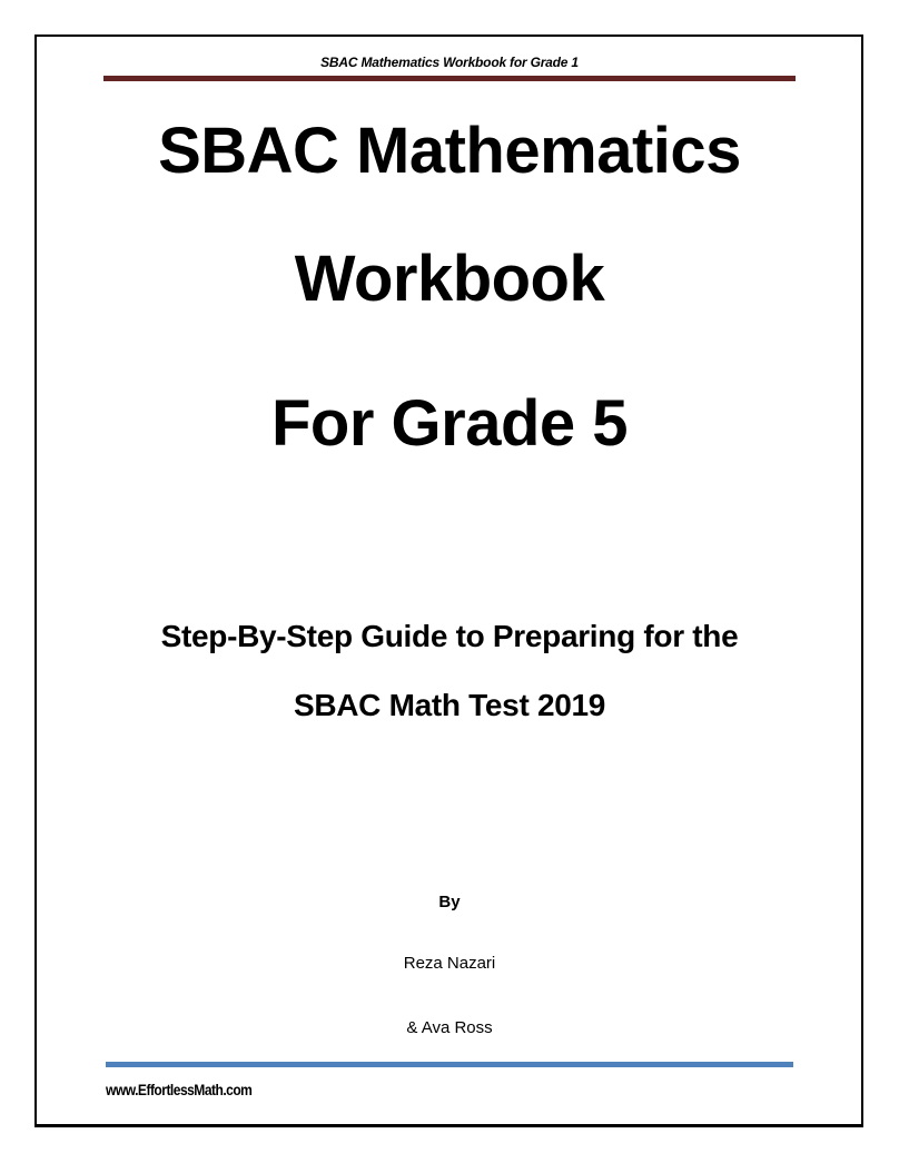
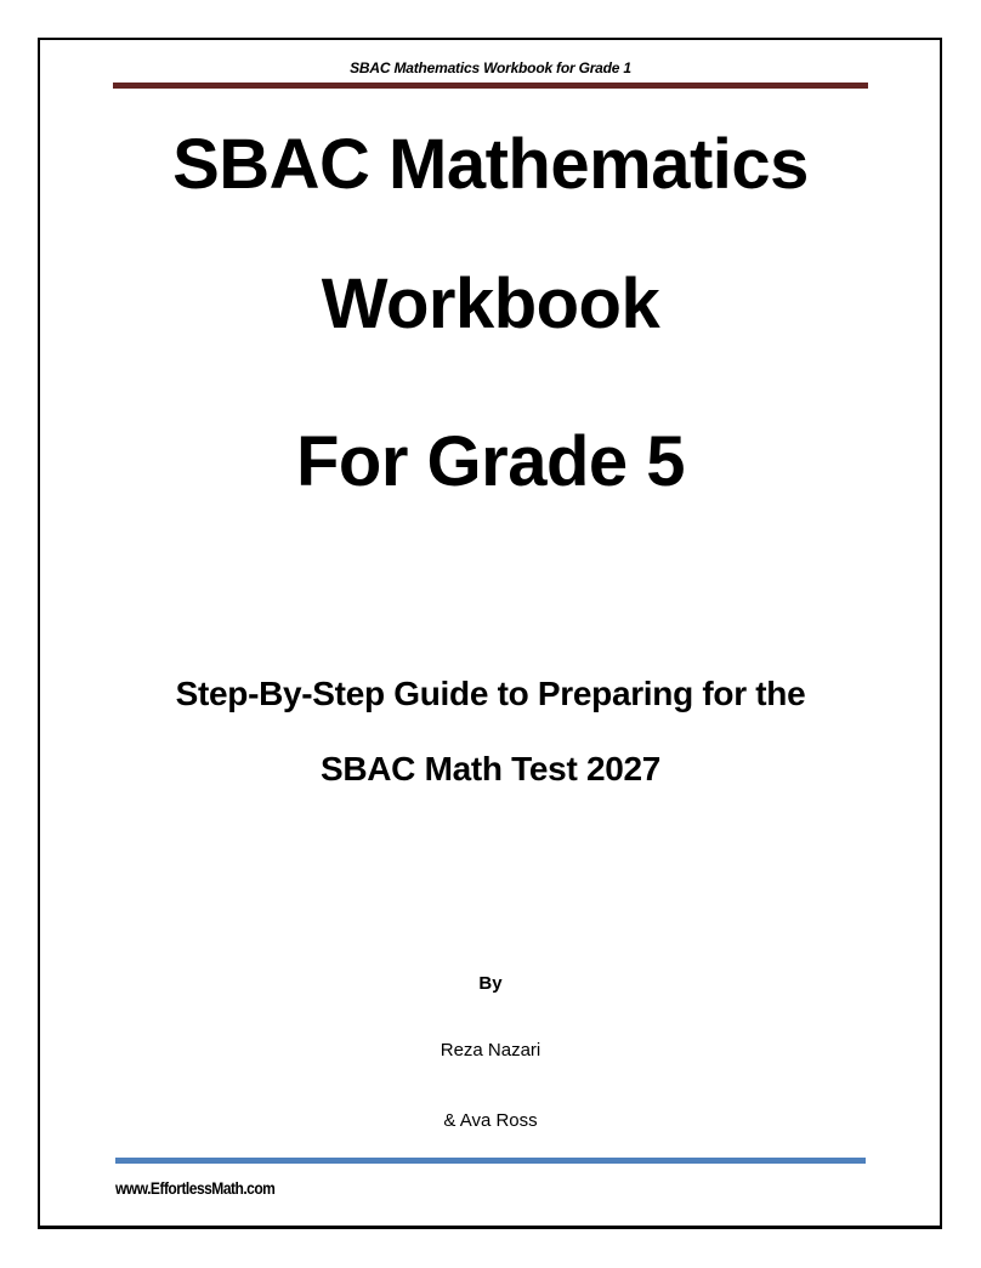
  SBAC Mathematics Workbook for Grade 1
  SBAC Mathematics
  Workbook
  For Grade 5
  Step-By-Step Guide to Preparing for the
- SBAC Math Test 2019
+ SBAC Math Test 2027
  By
  Reza Nazari
  & Ava Ross
  www.EffortlessMath.com
